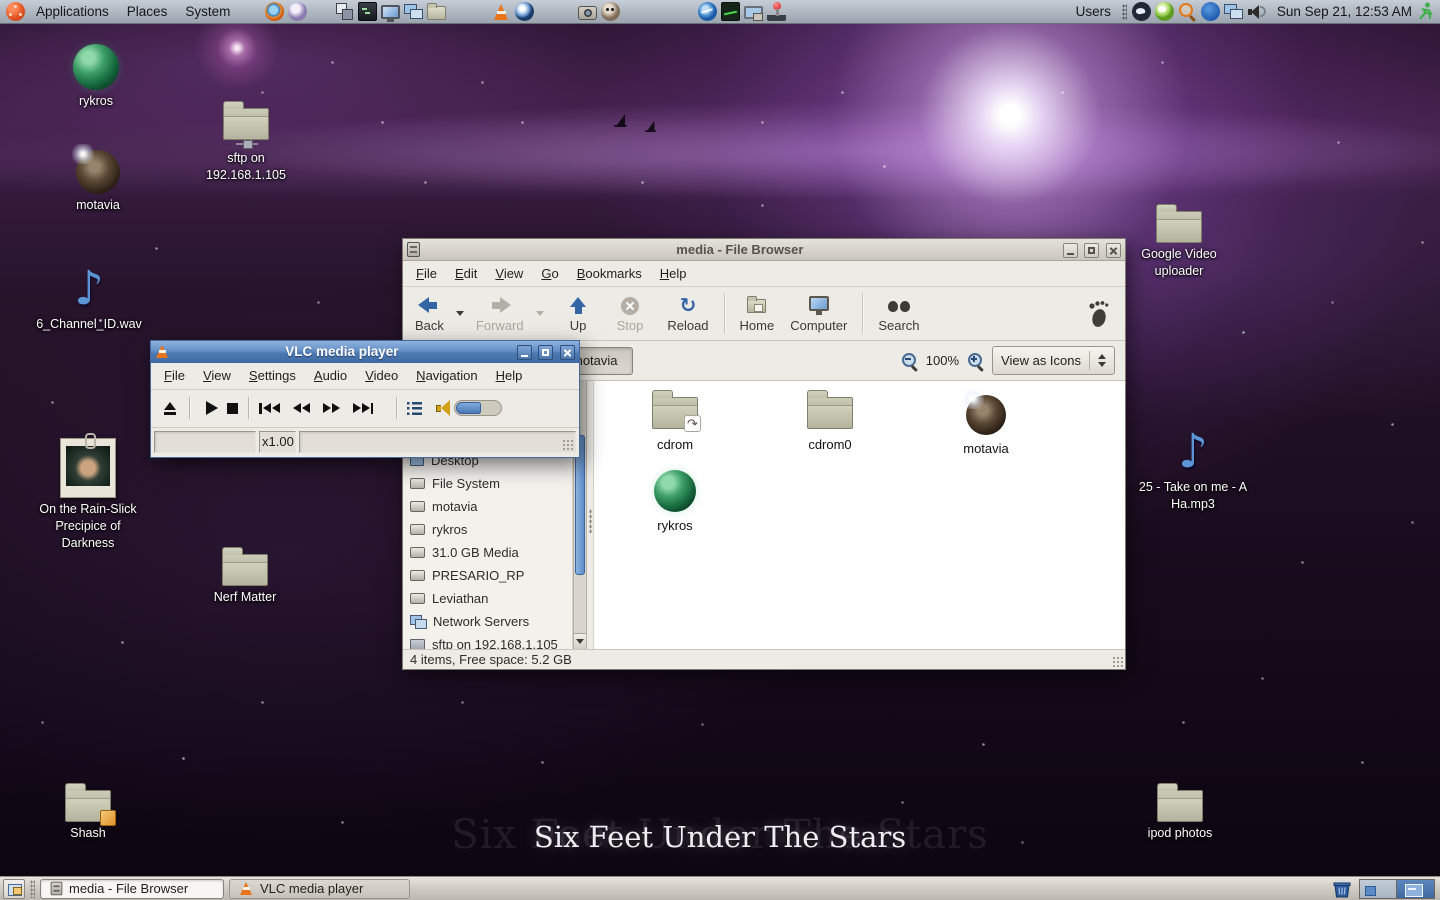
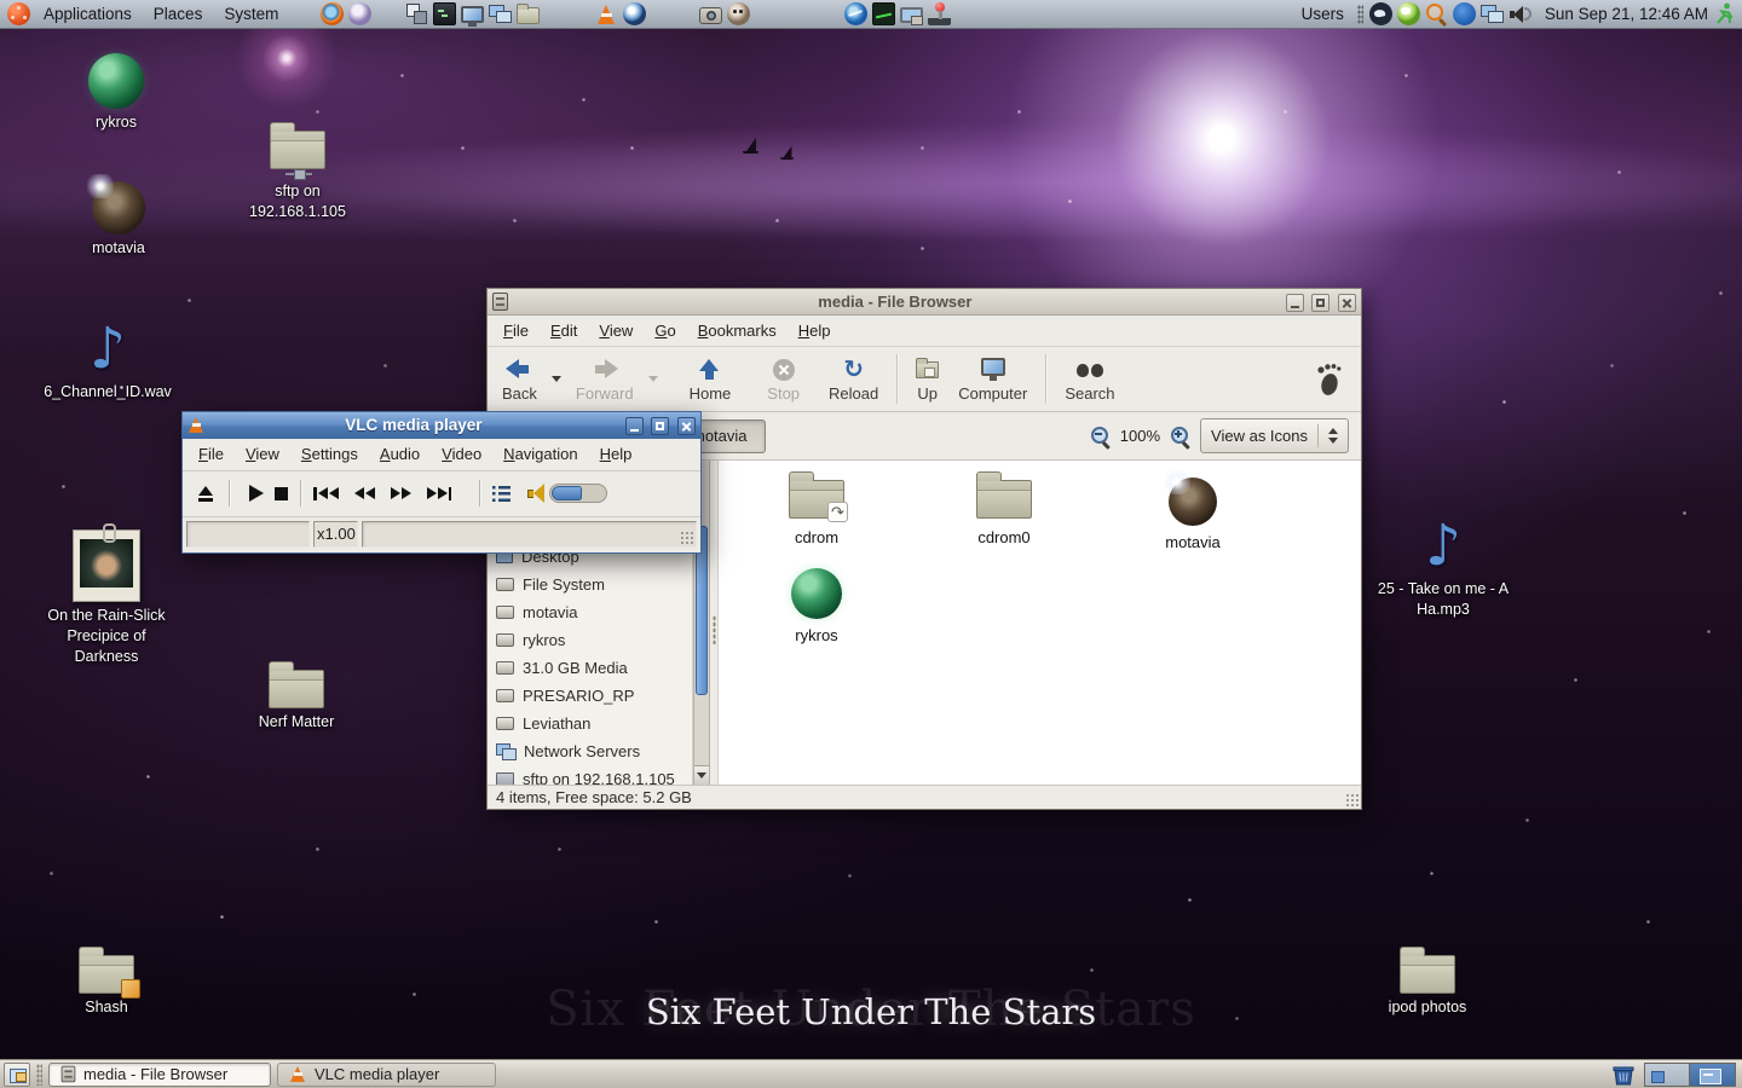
  Six Feet Under The Stars
  Six Feet Under The Stars
  rykros
  motavia
  sftp on 192.168.1.105
  ♪
  6_Channel_ID.wav
  On the Rain-Slick Precipice of Darkness
  Nerf Matter
- Google Video uploader
  ♪
  25 - Take on me - A Ha.mp3
  Shash
  ipod photos
  media - File Browser
  File
  Edit
  View
  Go
  Bookmarks
  Help
  Back
  Forward
- Up
+ Home
  Stop
  ↻
  Reload
- Home
+ Up
  Computer
  Search
  otavia
  100%
  View as Icons
  Desktop
  File System
  motavia
  rykros
  31.0 GB Media
  PRESARIO_RP
  Leviathan
  Network Servers
  sftp on 192.168.1.105
  ↷
  cdrom
  cdrom0
  motavia
  rykros
  4 items, Free space: 5.2 GB
  VLC media player
  File
  View
  Settings
  Audio
  Video
  Navigation
  Help
  x1.00
  Applications
  Places
  System
  Users
- Sun Sep 21, 12:53 AM
+ Sun Sep 21, 12:46 AM
  media - File Browser
  VLC media player
